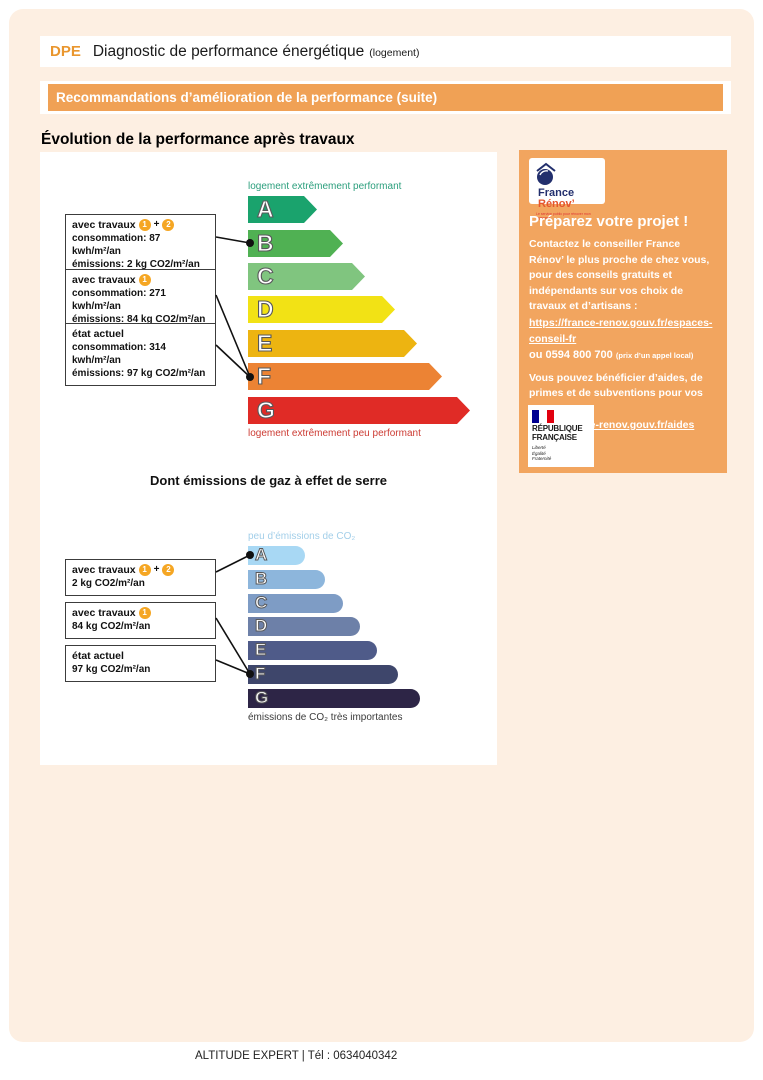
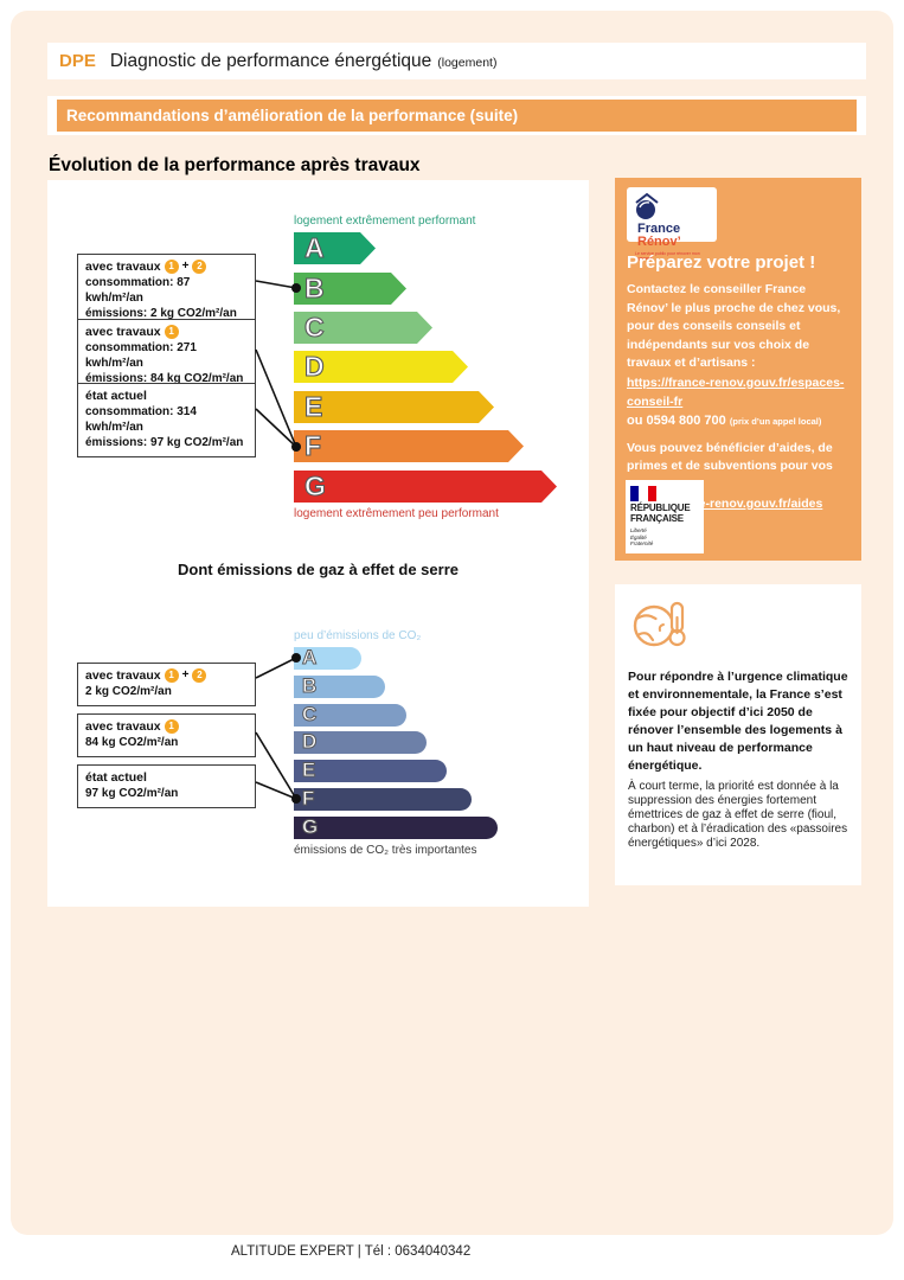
  DPE
  Diagnostic de performance énergétique
  (logement)
  Recommandations d’amélioration de la performance (suite)
  Évolution de la performance après travaux
  logement extrêmement performant
  A
  B
  C
  D
  E
  F
  G
  logement extrêmement peu performant
  avec travaux
  1
  +
  2
  consommation: 87 kwh/m²/an
  émissions: 2 kg CO2/m²/an
  avec travaux
  1
  consommation: 271 kwh/m²/an
  émissions: 84 kg CO2/m²/an
  état actuel
  consommation: 314 kwh/m²/an
  émissions: 97 kg CO2/m²/an
  Dont émissions de gaz à effet de serre
  peu d’émissions de CO₂
  A
  B
  C
  D
  E
  F
  G
  émissions de CO₂ très importantes
  avec travaux
  1
  +
  2
  2 kg CO2/m²/an
  avec travaux
  1
  84 kg CO2/m²/an
  état actuel
  97 kg CO2/m²/an
  France
  Rénov’
  Préparez votre projet !
- Contactez le conseiller France Rénov’ le plus proche de chez vous, pour des conseils gratuits et indépendants sur vos choix de travaux et d’artisans :
+ Contactez le conseiller France Rénov’ le plus proche de chez vous, pour des conseils conseils et indépendants sur vos choix de travaux et d’artisans :
  https://france-renov.gouv.fr/espaces-conseil-fr
  ou 0594 800 700 (prix d’un appel local)
  Vous pouvez bénéficier d’aides, de primes et de subventions pour vos
  RÉPUBLIQUE
  FRANÇAISE
+ Pour répondre à l’urgence climatique et environnementale, la France s’est fixée pour objectif d’ici 2050 de rénover l’ensemble des logements à un haut niveau de performance énergétique.
+ À court terme, la priorité est donnée à la suppression des énergies fortement émettrices de gaz à effet de serre (fioul, charbon) et à l’éradication des «passoires énergétiques» d’ici 2028.
  ALTITUDE EXPERT | Tél : 0634040342
